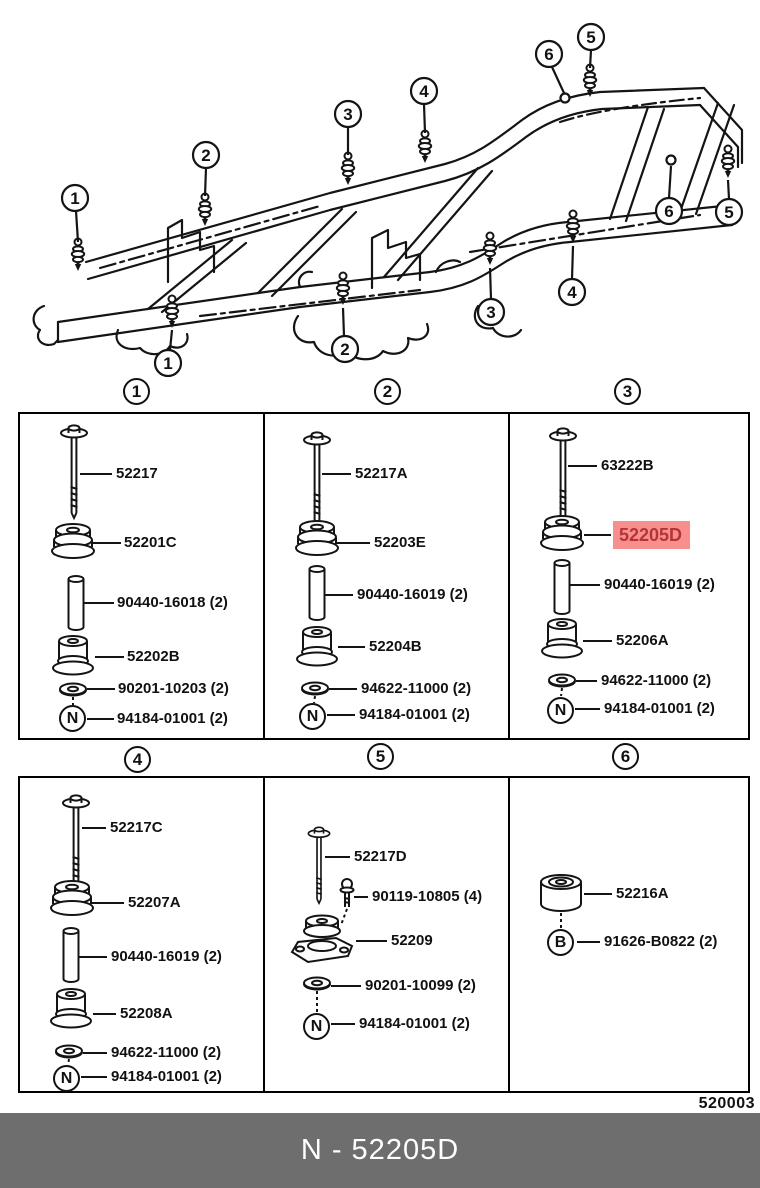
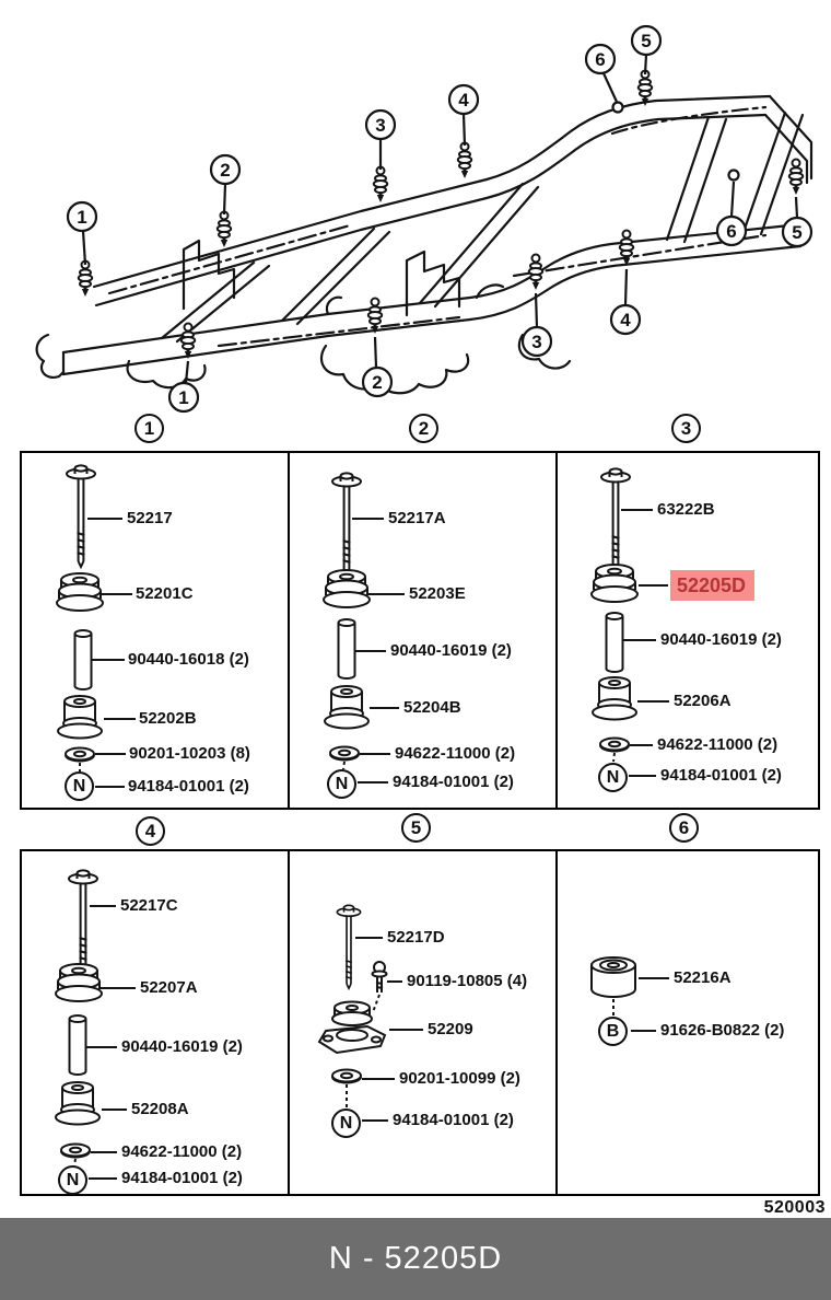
  1
  1
  2
  2
  3
  3
  4
  4
  5
  5
  6
  6
  1
  2
  3
  4
  5
  6
  52217
  52201C
  90440-16018 (2)
  52202B
- 90201-10203 (2)
+ 90201-10203 (8)
  94184-01001 (2)
  52217A
  52203E
  90440-16019 (2)
  52204B
  94622-11000 (2)
  94184-01001 (2)
  63222B
  52205D
  90440-16019 (2)
  52206A
  94622-11000 (2)
  94184-01001 (2)
  52217C
  52207A
  90440-16019 (2)
  52208A
  94622-11000 (2)
  94184-01001 (2)
  52217D
  90119-10805 (4)
  52209
  90201-10099 (2)
  94184-01001 (2)
  52216A
  91626-B0822 (2)
  N
  N
  N
  N
  N
  B
  520003
  N - 52205D
